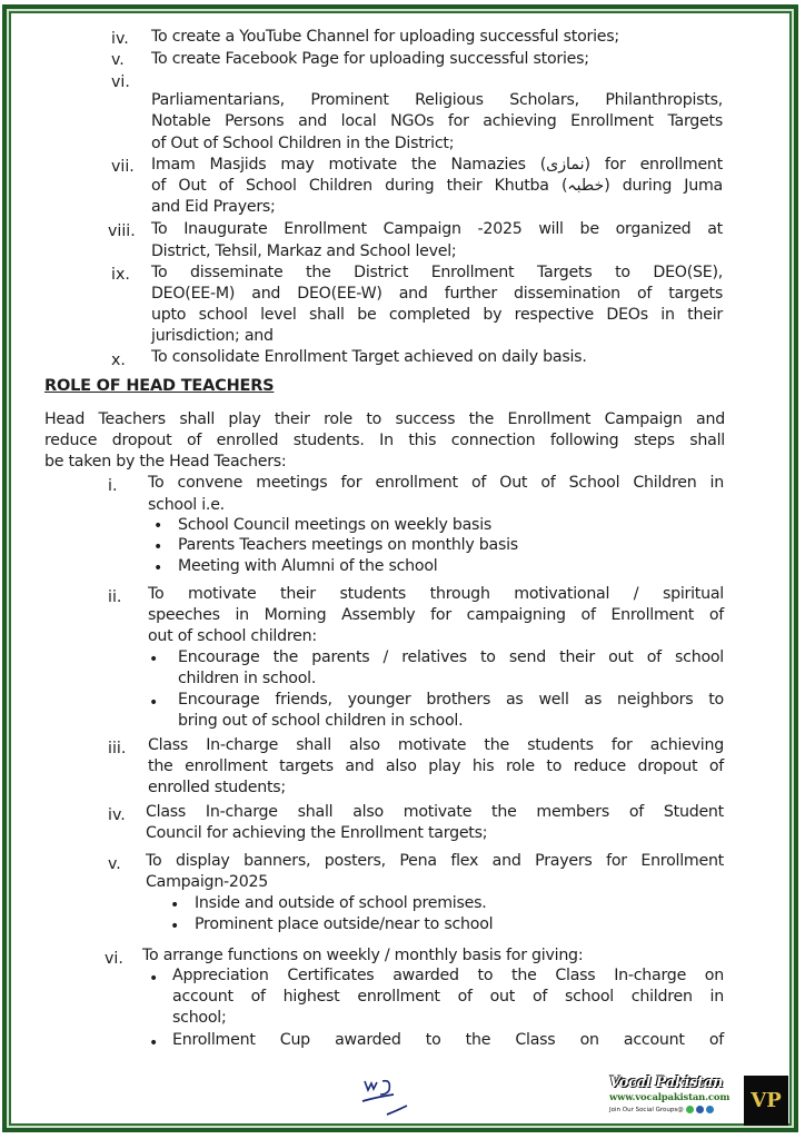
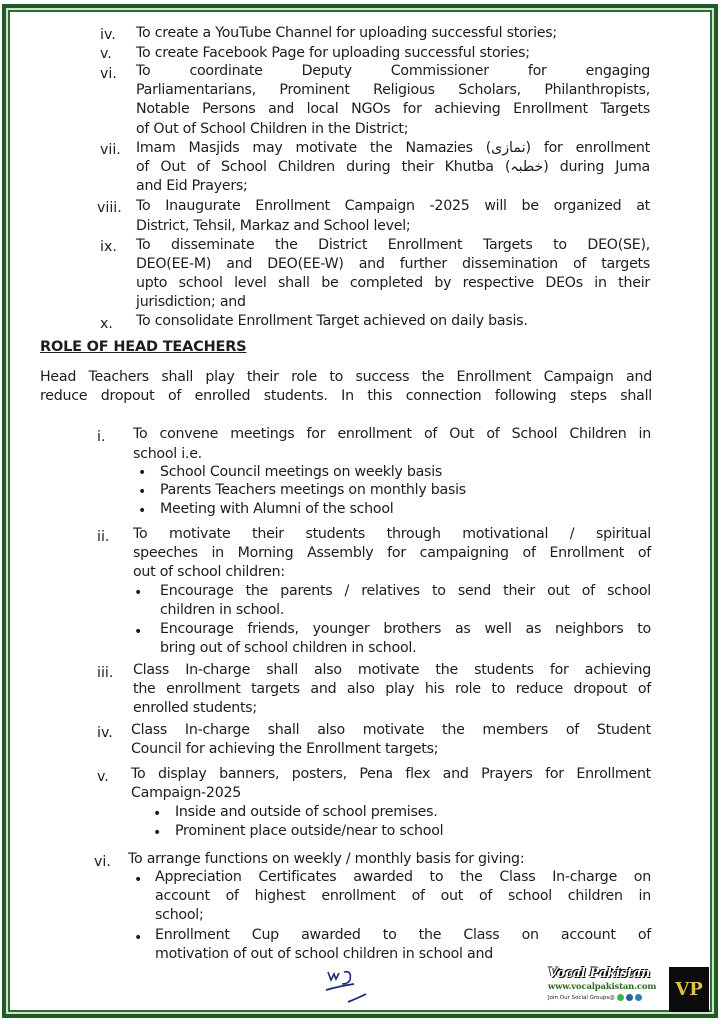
  iv.
  To create a YouTube Channel for uploading successful stories;
  v.
  To create Facebook Page for uploading successful stories;
  vi.
+ To coordinate Deputy Commissioner for engaging
  Parliamentarians, Prominent Religious Scholars, Philanthropists,
  Notable Persons and local NGOs for achieving Enrollment Targets
  of Out of School Children in the District;
  vii.
  Imam Masjids may motivate the Namazies (نمازی) for enrollment
  of Out of School Children during their Khutba (خطبہ) during Juma
  and Eid Prayers;
  viii.
  To Inaugurate Enrollment Campaign -2025 will be organized at
  District, Tehsil, Markaz and School level;
  ix.
  To disseminate the District Enrollment Targets to DEO(SE),
  DEO(EE-M) and DEO(EE-W) and further dissemination of targets
  upto school level shall be completed by respective DEOs in their
  jurisdiction; and
  x.
  To consolidate Enrollment Target achieved on daily basis.
  ROLE OF HEAD TEACHERS
  Head Teachers shall play their role to success the Enrollment Campaign and
  reduce dropout of enrolled students. In this connection following steps shall
- be taken by the Head Teachers:
  i.
  To convene meetings for enrollment of Out of School Children in
  school i.e.
  •
  School Council meetings on weekly basis
  •
  Parents Teachers meetings on monthly basis
  •
  Meeting with Alumni of the school
  ii.
  To motivate their students through motivational / spiritual
  speeches in Morning Assembly for campaigning of Enrollment of
  out of school children:
  •
  Encourage the parents / relatives to send their out of school
  children in school.
  •
  Encourage friends, younger brothers as well as neighbors to
  bring out of school children in school.
  iii.
  Class In-charge shall also motivate the students for achieving
  the enrollment targets and also play his role to reduce dropout of
  enrolled students;
  iv.
  Class In-charge shall also motivate the members of Student
  Council for achieving the Enrollment targets;
  v.
  To display banners, posters, Pena flex and Prayers for Enrollment
  Campaign-2025
  •
  Inside and outside of school premises.
  •
  Prominent place outside/near to school
  vi.
  To arrange functions on weekly / monthly basis for giving:
  •
  Appreciation Certificates awarded to the Class In-charge on
  account of highest enrollment of out of school children in
  school;
  •
  Enrollment Cup awarded to the Class on account of
+ motivation of out of school children in school and
  Vocal Pakistan
  www.vocalpakistan.com
  VP
